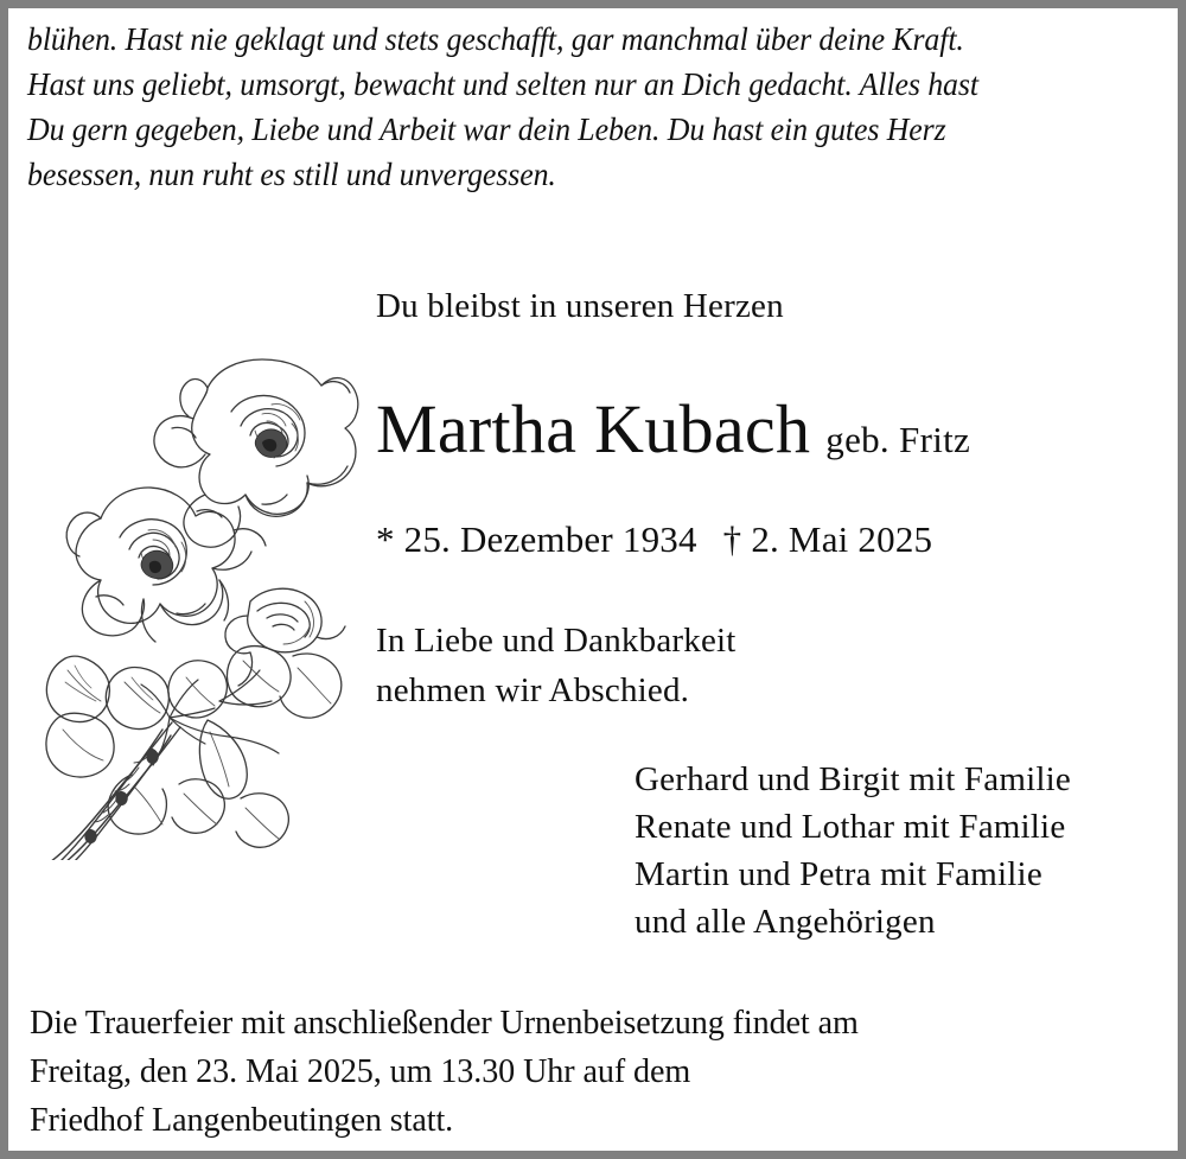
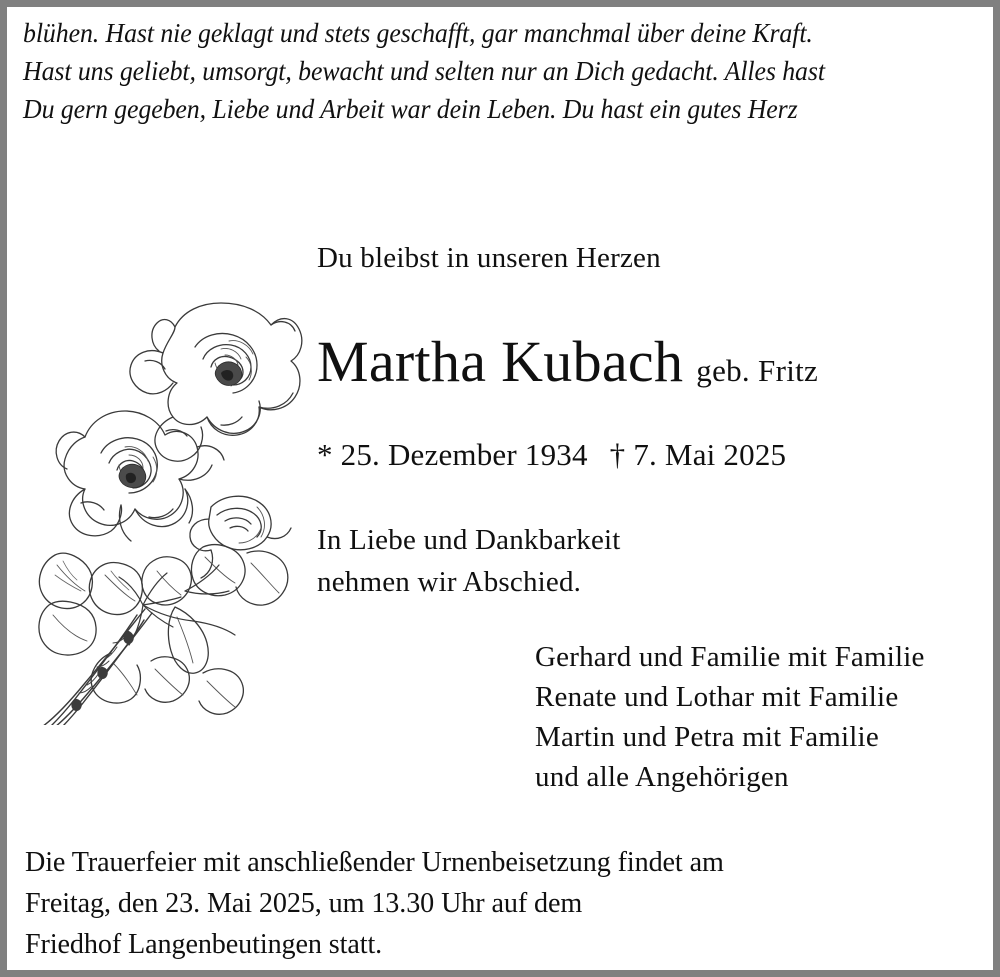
  blühen. Hast nie geklagt und stets geschafft, gar manchmal über deine Kraft.
  Hast uns geliebt, umsorgt, bewacht und selten nur an Dich gedacht. Alles hast
  Du gern gegeben, Liebe und Arbeit war dein Leben. Du hast ein gutes Herz
- besessen, nun ruht es still und unvergessen.
  Du bleibst in unseren Herzen
  Martha Kubach geb. Fritz
- * 25. Dezember 1934 † 2. Mai 2025
+ * 25. Dezember 1934 † 7. Mai 2025
  In Liebe und Dankbarkeit
  nehmen wir Abschied.
- Gerhard und Birgit mit Familie
+ Gerhard und Familie mit Familie
  Renate und Lothar mit Familie
  Martin und Petra mit Familie
  und alle Angehörigen
  Die Trauerfeier mit anschließender Urnenbeisetzung findet am
  Freitag, den 23. Mai 2025, um 13.30 Uhr auf dem
  Friedhof Langenbeutingen statt.
